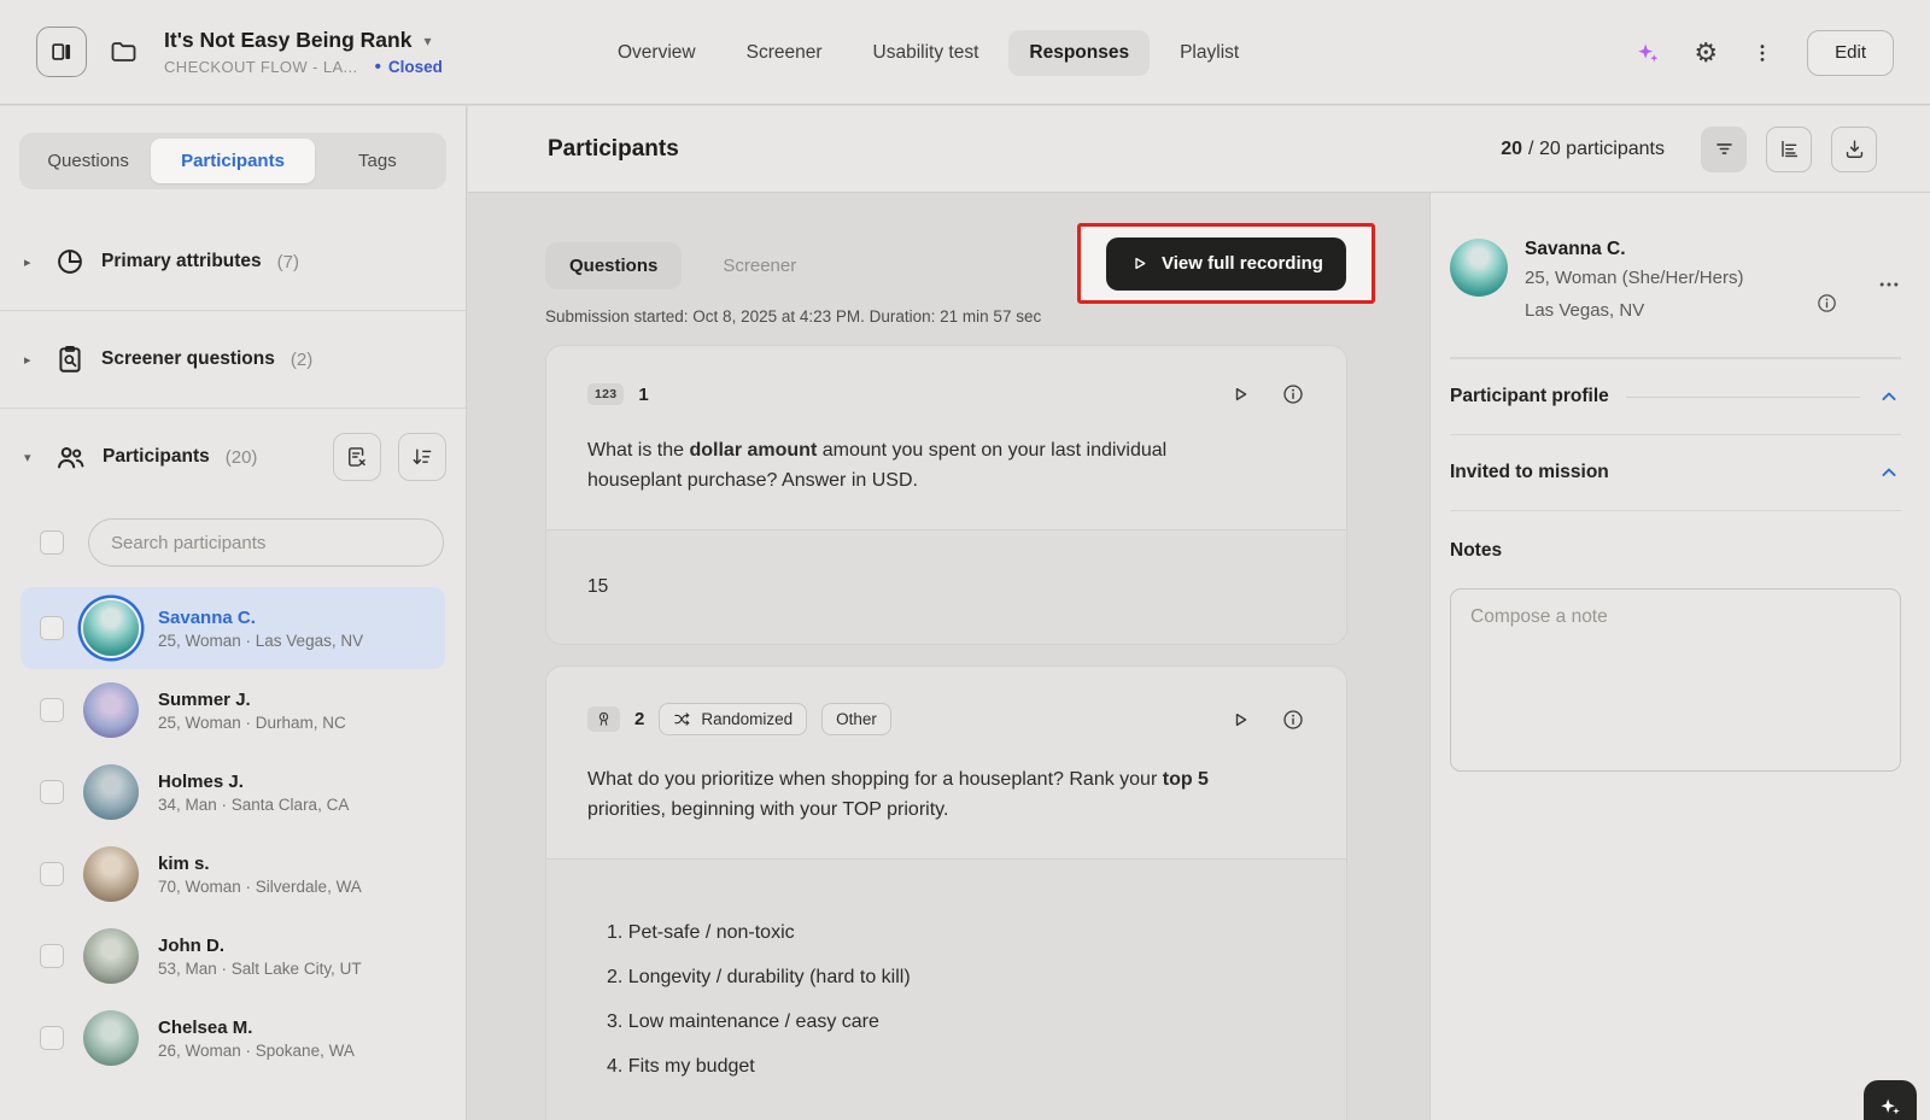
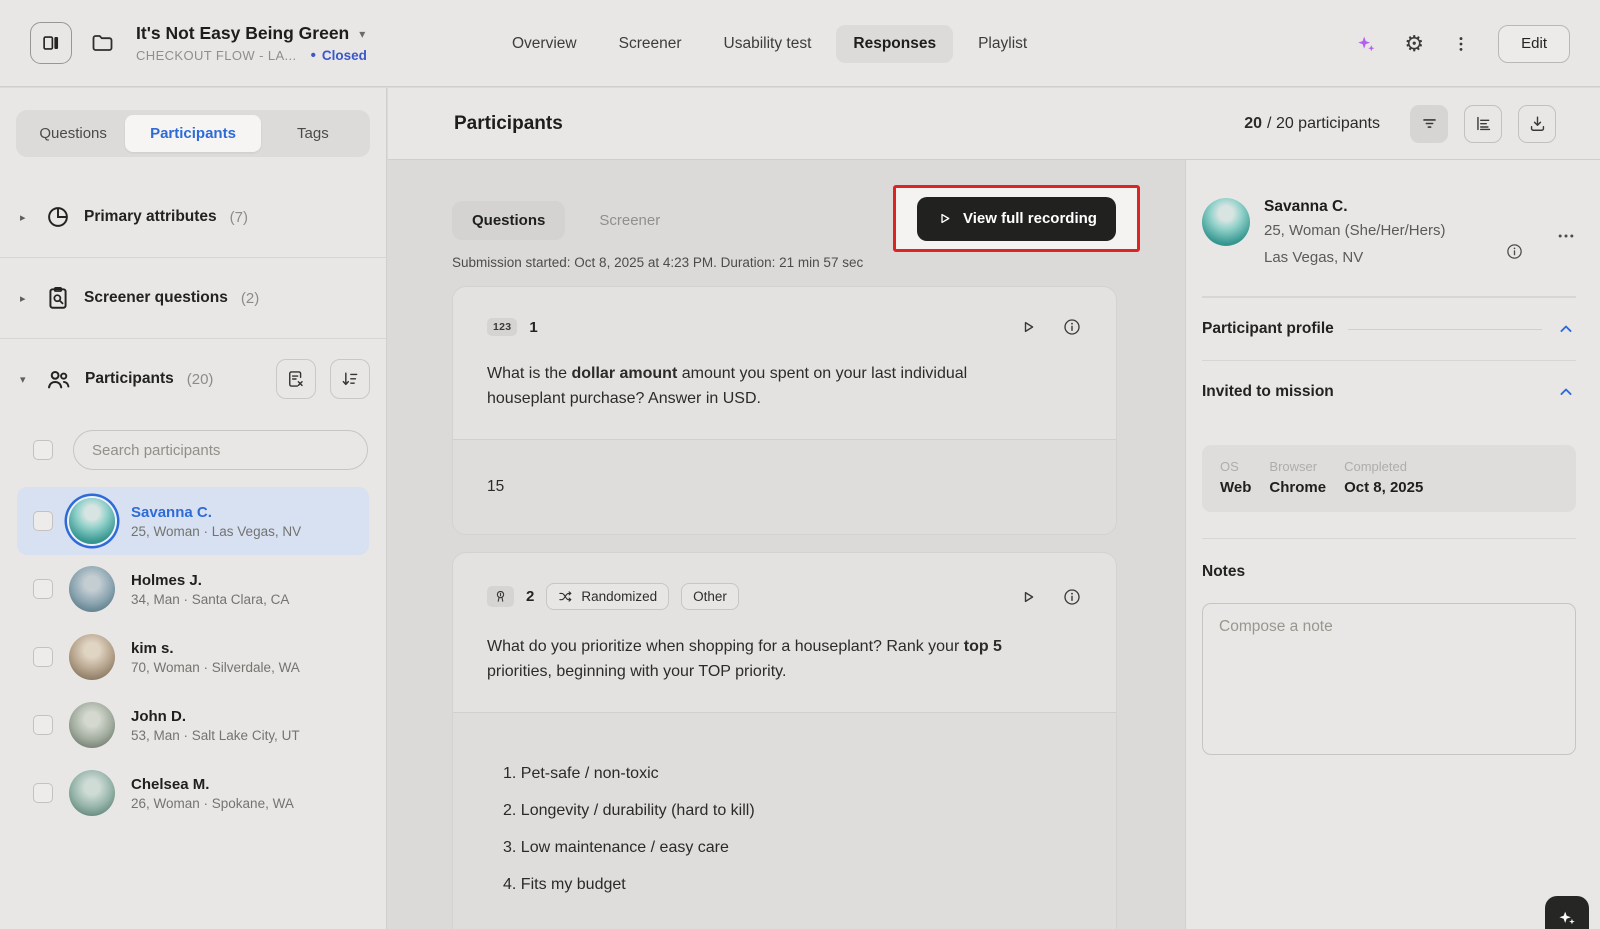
- It's Not Easy Being Rank
+ It's Not Easy Being Green
  ▾
  CHECKOUT FLOW - LA...
  •
  Closed
  Overview
  Screener
  Usability test
  Responses
  Playlist
  ⚙
  Edit
  Questions
  Participants
  Tags
  ▸
  Primary attributes
  (7)
  ▸
  Screener questions
  (2)
  ▾
  Participants
  (20)
  Search participants
  Savanna C.
  25, Woman · Las Vegas, NV
- Summer J.
- 25, Woman · Durham, NC
  Holmes J.
  34, Man · Santa Clara, CA
  kim s.
  70, Woman · Silverdale, WA
  John D.
  53, Man · Salt Lake City, UT
  Chelsea M.
  26, Woman · Spokane, WA
  Participants
  20
  / 20 participants
  Questions
  Screener
  View full recording
  Submission started: Oct 8, 2025 at 4:23 PM. Duration: 21 min 57 sec
  123
  1
  What is the dollar amount amount you spent on your last individual houseplant purchase? Answer in USD.
  15
  2
  Randomized
  Other
  What do you prioritize when shopping for a houseplant? Rank your top 5 priorities, beginning with your TOP priority.
  1. Pet-safe / non-toxic
  2. Longevity / durability (hard to kill)
  3. Low maintenance / easy care
  4. Fits my budget
  Savanna C.
  25, Woman (She/Her/Hers)
  Las Vegas, NV
  Participant profile
  Invited to mission
+ OS
+ Browser
+ Completed
+ Web
+ Chrome
+ Oct 8, 2025
  Notes
  Compose a note
